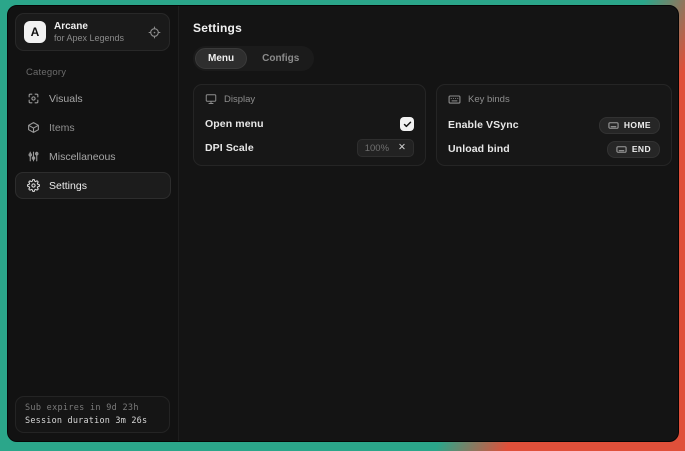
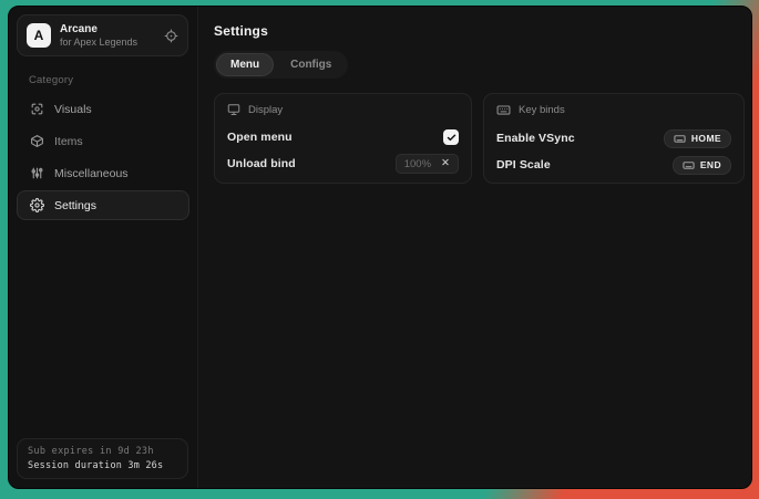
  A
  Arcane
  for Apex Legends
  Category
  Visuals
  Items
  Miscellaneous
  Settings
  Sub expires in 9d 23h
  Session duration 3m 26s
  Settings
  Menu
  Configs
  Display
  Open menu
- DPI Scale
+ Unload bind
  100%
  ✕
  Key binds
  Enable VSync
  HOME
- Unload bind
+ DPI Scale
  END
